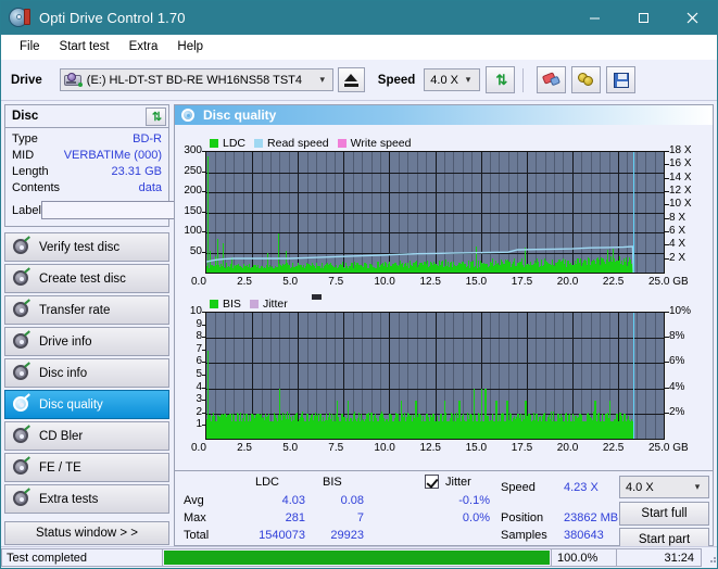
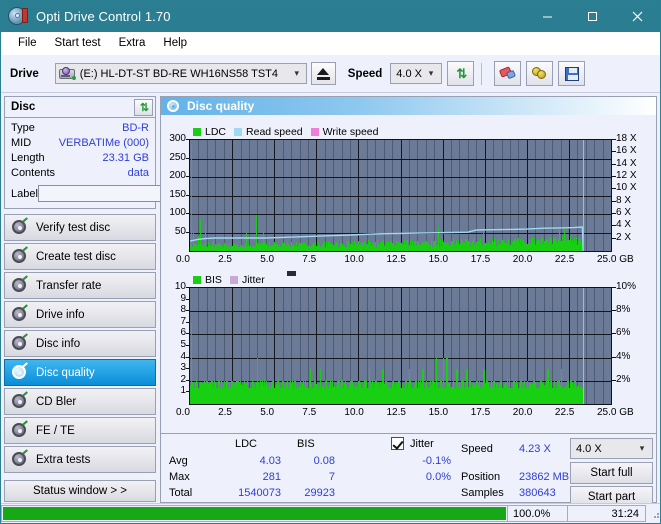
  Opti Drive Control 1.70
  File
  Start test
  Extra
  Help
  Drive
  (E:) HL-DT-ST BD-RE WH16NS58 TST4
  ▾
  Speed
  4.0 X
  ▾
  ⇅
  Disc
  ⇅
  Type
  BD-R
  MID
  VERBATIMe (000)
  Length
  23.31 GB
  Contents
  data
  Label
  Verify test disc
  Create test disc
  Transfer rate
  Drive info
  Disc info
  Disc quality
  CD Bler
  FE / TE
  Extra tests
  Status window > >
  Disc quality
  LDC
  Read speed
  Write speed
  300
  250
  200
  150
  100
  50
  18 X
  16 X
  14 X
  12 X
  10 X
  8 X
  6 X
  4 X
  2 X
  0.0
  2.5
  5.0
  7.5
  10.0
  12.5
  15.0
  17.5
  20.0
  22.5
  25.0 GB
  BIS
  Jitter
  10
  9
  8
  7
  6
  5
  4
  3
  2
  1
  10%
  8%
  6%
  4%
  2%
  0.0
  2.5
  5.0
  7.5
  10.0
  12.5
  15.0
  17.5
  20.0
  22.5
  25.0 GB
  LDC
  BIS
  Jitter
  Avg
  4.03
  0.08
  -0.1%
  Max
  281
  7
  0.0%
  Total
  1540073
  29923
  Speed
  4.23 X
  Position
  23862 MB
  Samples
  380643
  4.0 X
  ▾
  Start full
  Start part
- Test completed
  100.0%
  31:24
